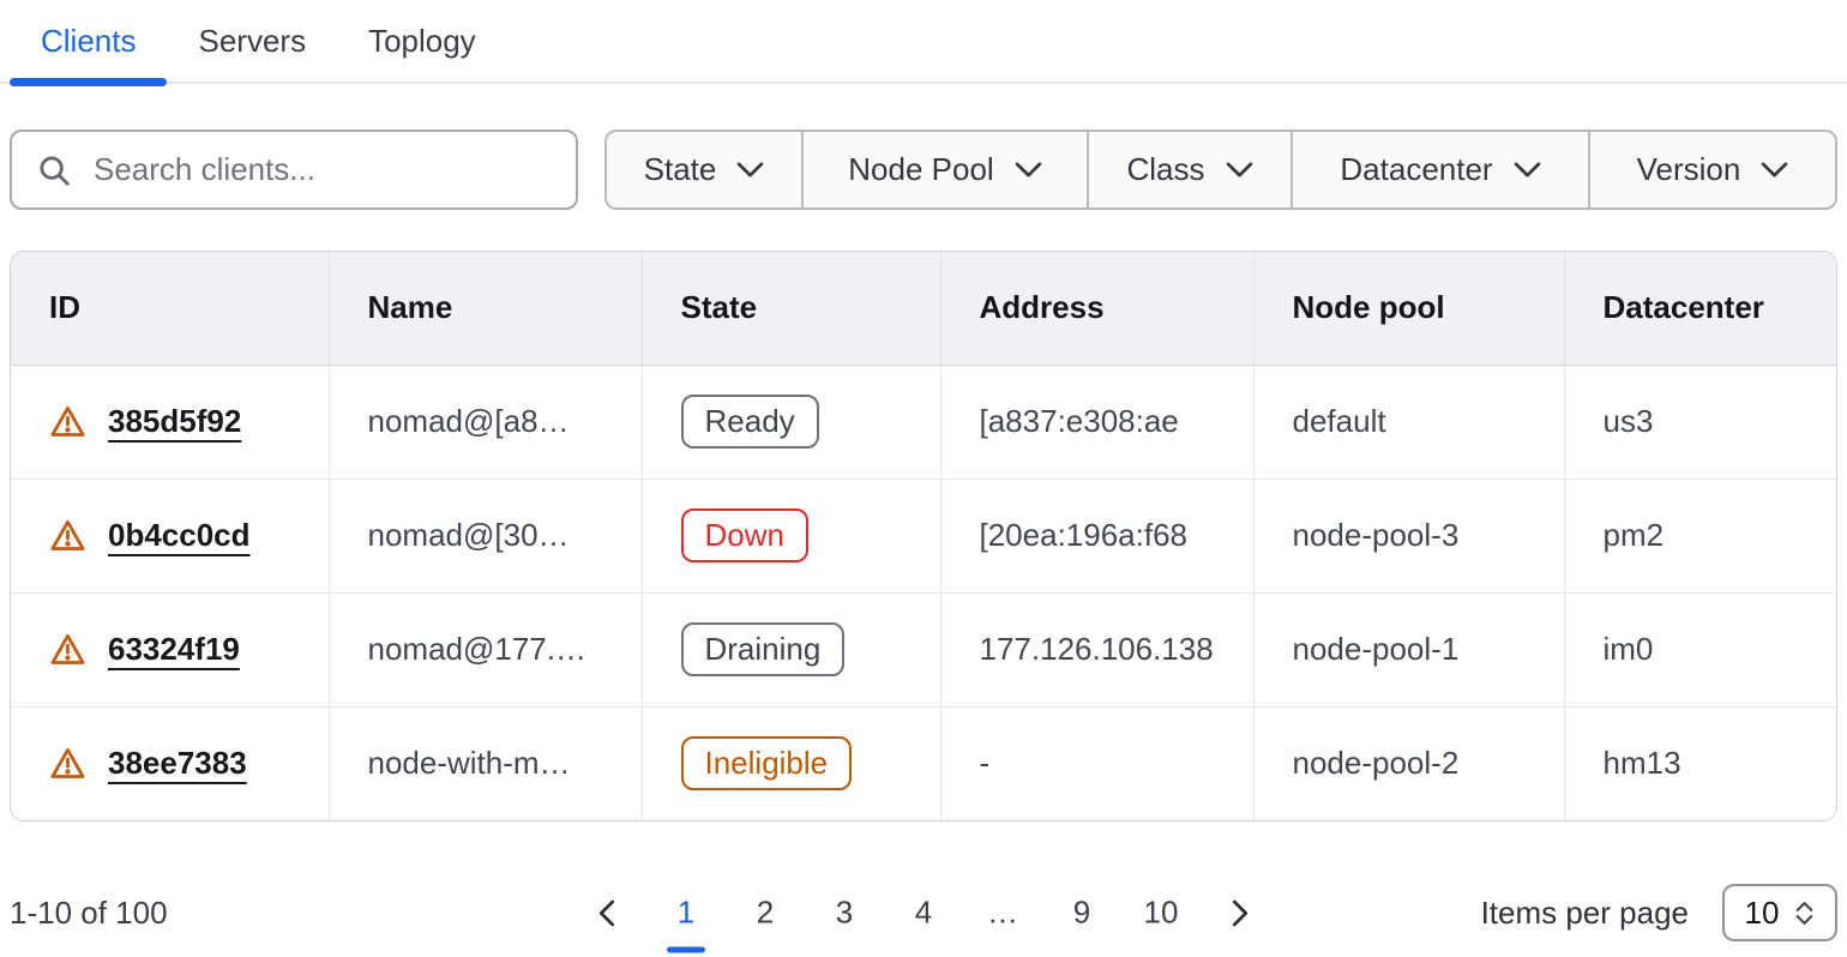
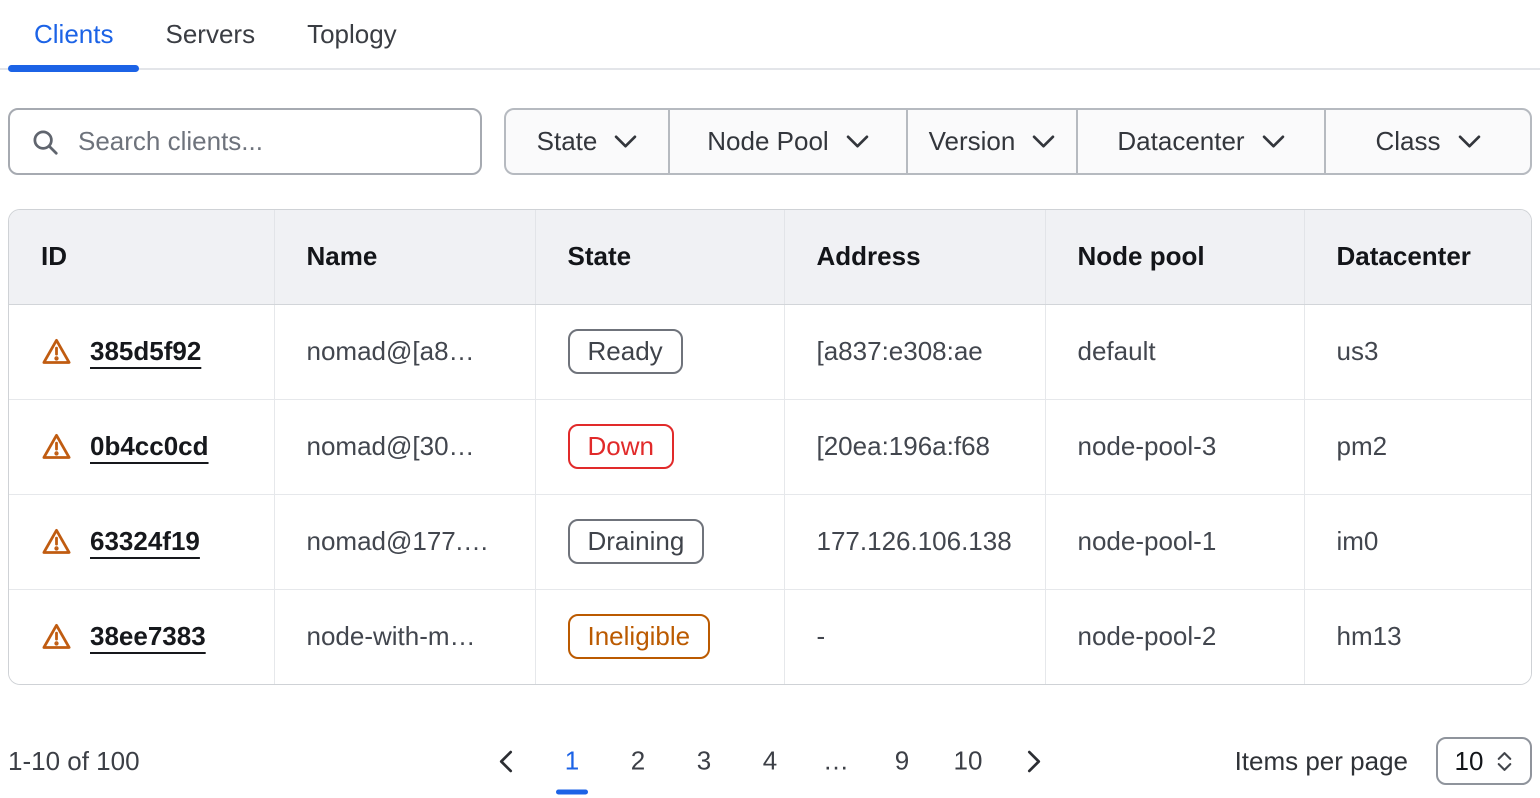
  Clients
  Servers
  Toplogy
  Search clients...
  State
  Node Pool
- Class
+ Version
  Datacenter
- Version
+ Class
  ID	Name	State	Address	Node pool	Datacenter
  385d5f92	nomad@[a8…	Ready	[a837:e308:ae	default	us3
  0b4cc0cd	nomad@[30…	Down	[20ea:196a:f68	node-pool-3	pm2
  63324f19	nomad@177.…	Draining	177.126.106.138	node-pool-1	im0
  38ee7383	node-with-m…	Ineligible	-	node-pool-2	hm13
  1-10 of 100
  1
  2
  3
  4
  …
  9
  10
  Items per page
  10
